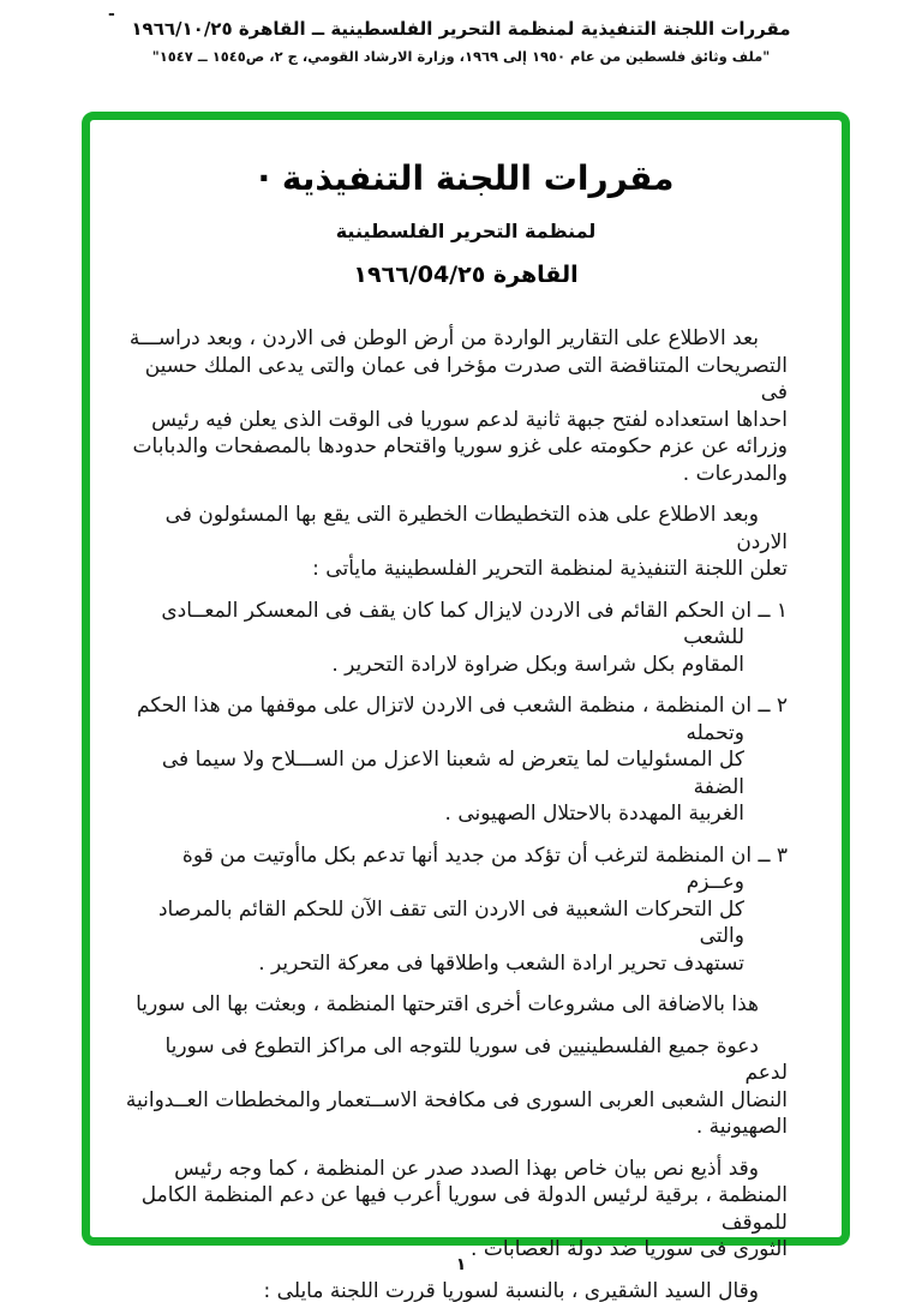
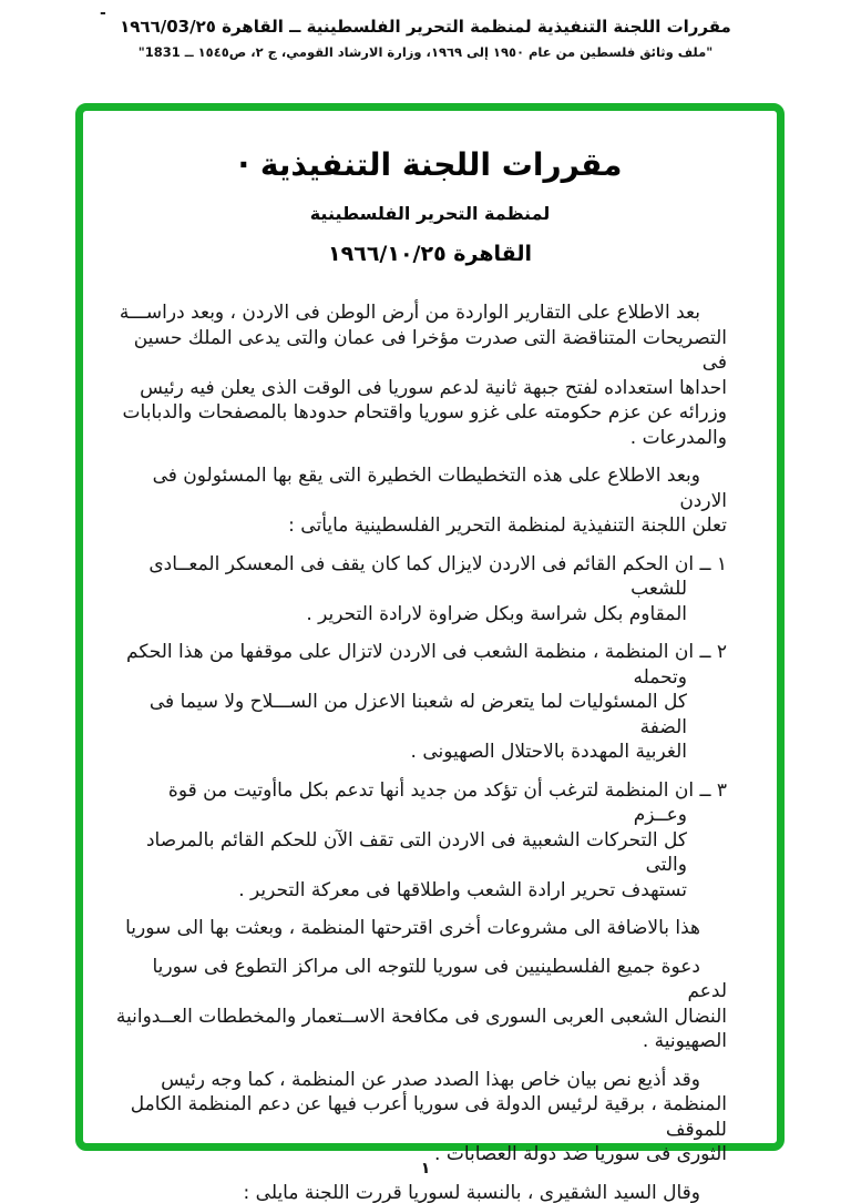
  -
- مقررات اللجنة التنفيذية لمنظمة التحرير الفلسطينية ــ القاهرة ١٩٦٦/١٠/٢٥
+ مقررات اللجنة التنفيذية لمنظمة التحرير الفلسطينية ــ القاهرة ١٩٦٦/03/٢٥
- "ملف وثائق فلسطين من عام ١٩٥٠ إلى ١٩٦٩، وزارة الارشاد القومي، ج ٢، ص١٥٤٥ ــ ١٥٤٧"
+ "ملف وثائق فلسطين من عام ١٩٥٠ إلى ١٩٦٩، وزارة الارشاد القومي، ج ٢، ص١٥٤٥ ــ 1831"
  مقررات اللجنة التنفيذية ·
  لمنظمة التحرير الفلسطينية
- القاهرة ١٩٦٦/04/٢٥
+ القاهرة ١٩٦٦/١٠/٢٥
  بعد الاطلاع على التقارير الواردة من أرض الوطن فى الاردن ، وبعد دراســـة
  التصريحات المتناقضة التى صدرت مؤخرا فى عمان والتى يدعى الملك حسين فى
  احداها استعداده لفتح جبهة ثانية لدعم سوريا فى الوقت الذى يعلن فيه رئيس
  وزرائه عن عزم حكومته على غزو سوريا واقتحام حدودها بالمصفحات والدبابات
  والمدرعات .
  وبعد الاطلاع على هذه التخطيطات الخطيرة التى يقع بها المسئولون فى الاردن
  تعلن اللجنة التنفيذية لمنظمة التحرير الفلسطينية مايأتى :
  ١ ــ ان الحكم القائم فى الاردن لايزال كما كان يقف فى المعسكر المعــادى للشعب
  المقاوم بكل شراسة وبكل ضراوة لارادة التحرير .
  ٢ ــ ان المنظمة ، منظمة الشعب فى الاردن لاتزال على موقفها من هذا الحكم وتحمله
  كل المسئوليات لما يتعرض له شعبنا الاعزل من الســـلاح ولا سيما فى الضفة
  الغربية المهددة بالاحتلال الصهيونى .
  ٣ ــ ان المنظمة لترغب أن تؤكد من جديد أنها تدعم بكل ماأوتيت من قوة وعــزم
  كل التحركات الشعبية فى الاردن التى تقف الآن للحكم القائم بالمرصاد والتى
  تستهدف تحرير ارادة الشعب واطلاقها فى معركة التحرير .
  هذا بالاضافة الى مشروعات أخرى اقترحتها المنظمة ، وبعثت بها الى سوريا
  دعوة جميع الفلسطينيين فى سوريا للتوجه الى مراكز التطوع فى سوريا لدعم
  النضال الشعبى العربى السورى فى مكافحة الاســتعمار والمخططات العــدوانية
  الصهيونية .
  وقد أذيع نص بيان خاص بهذا الصدد صدر عن المنظمة ، كما وجه رئيس
  المنظمة ، برقية لرئيس الدولة فى سوريا أعرب فيها عن دعم المنظمة الكامل للموقف
  الثورى فى سوريا ضد دولة العصابات .
  وقال السيد الشقيرى ، بالنسبة لسوريا قررت اللجنة مايلى :
  ١
